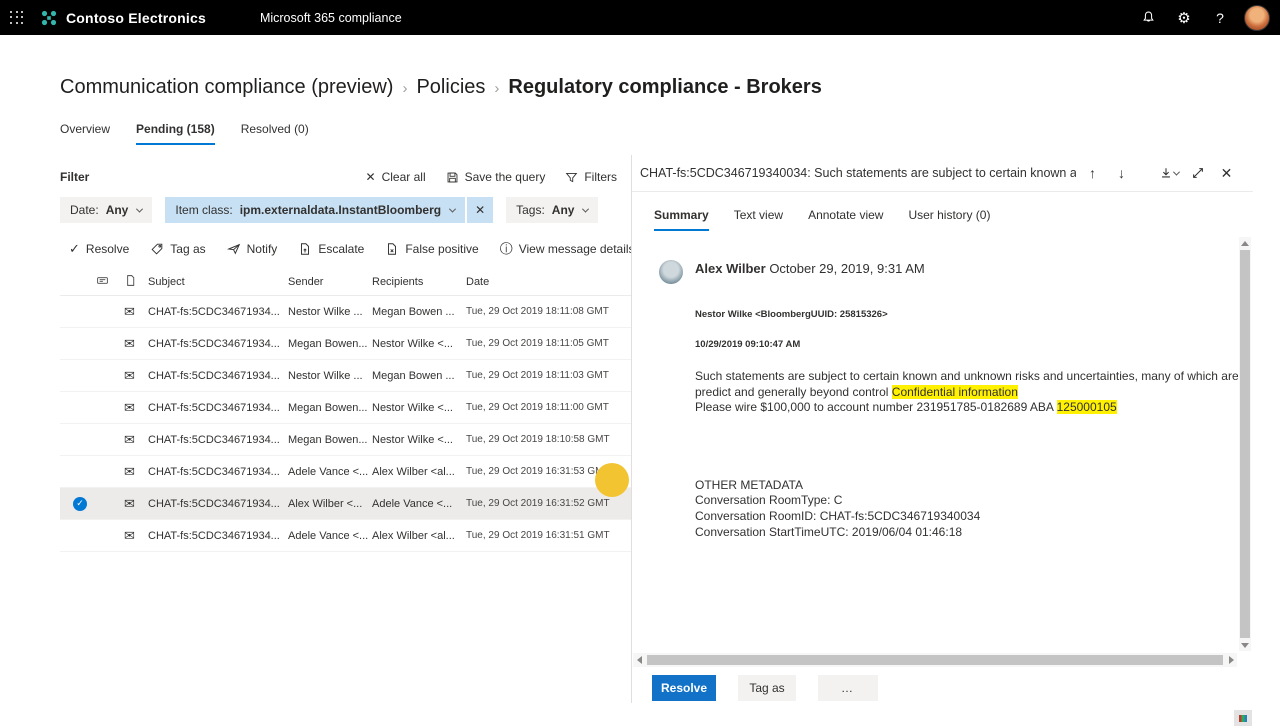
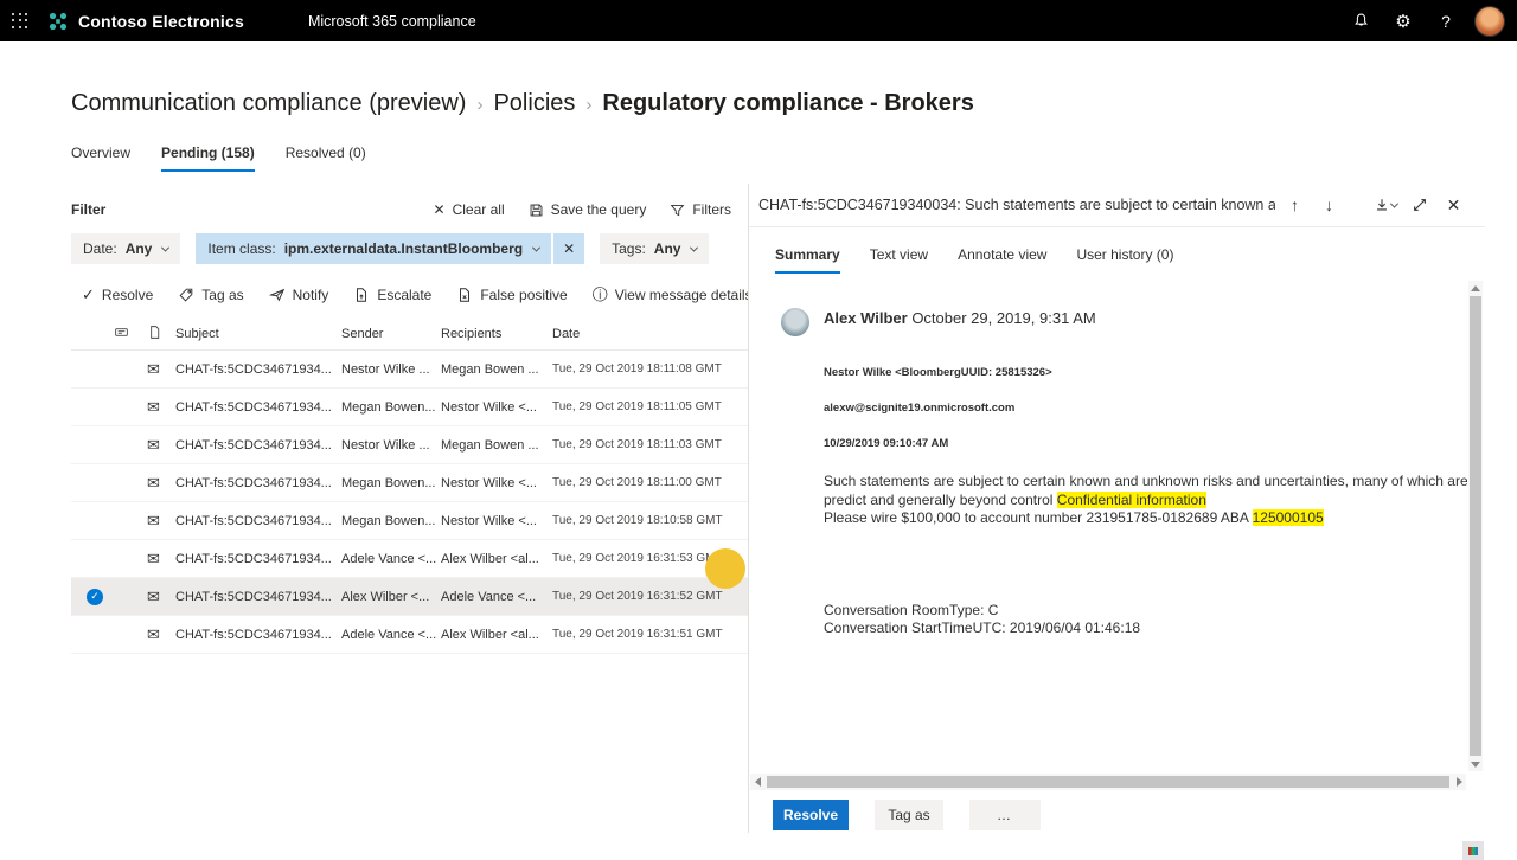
  Contoso Electronics
  Microsoft 365 compliance
  ⚙
  ?
  Communication compliance (preview)
  ›
  Policies
  ›
  Regulatory compliance - Brokers
  Overview
  Pending (158)
  Resolved (0)
  Filter
  ✕
  Clear all
  Save the query
  Filters
  Date:
  Any
  Item class:
  ipm.externaldata.InstantBloomberg
  ✕
  Tags:
  Any
  ✓
  Resolve
  Tag as
  Notify
  Escalate
  False positive
  ⓘ
  View message detail
  Subject
  Sender
  Recipients
  Date
  ✉
  CHAT-fs:5CDC34671934...
  Nestor Wilke ...
  Megan Bowen ...
  Tue, 29 Oct 2019 18:11:08 GMT
  ✉
  CHAT-fs:5CDC34671934...
  Megan Bowen...
  Nestor Wilke <...
  Tue, 29 Oct 2019 18:11:05 GMT
  ✉
  CHAT-fs:5CDC34671934...
  Nestor Wilke ...
  Megan Bowen ...
  Tue, 29 Oct 2019 18:11:03 GMT
  ✉
  CHAT-fs:5CDC34671934...
  Megan Bowen...
  Nestor Wilke <...
  Tue, 29 Oct 2019 18:11:00 GMT
  ✉
  CHAT-fs:5CDC34671934...
  Megan Bowen...
  Nestor Wilke <...
  Tue, 29 Oct 2019 18:10:58 GMT
  ✉
  CHAT-fs:5CDC34671934...
  Adele Vance <...
  Alex Wilber <al...
  Tue, 29 Oct 2019 16:31:53 G
  ✓
  ✉
  CHAT-fs:5CDC34671934...
  Alex Wilber <...
  Adele Vance <...
  Tue, 29 Oct 2019 16:31:52 GMT
  ✉
  CHAT-fs:5CDC34671934...
  Adele Vance <...
  Alex Wilber <al...
  Tue, 29 Oct 2019 16:31:51 GMT
  CHAT-fs:5CDC346719340034: Such statements are subject to certain known a
  ↑
  ↓
  ✕
  Summary
  Text view
  Annotate view
  User history (0)
  Alex Wilber October 29, 2019, 9:31 AM
  Nestor Wilke <BloombergUUID: 25815326>
+ alexw@scignite19.onmicrosoft.com
  10/29/2019 09:10:47 AM
  Such statements are subject to certain known and unknown risks and uncertainties, many of which are
  predict and generally beyond control Confidential information
  Please wire $100,000 to account number 231951785-0182689 ABA 125000105
- OTHER METADATA
  Conversation RoomType: C
- Conversation RoomID: CHAT-fs:5CDC346719340034
  Conversation StartTimeUTC: 2019/06/04 01:46:18
  Resolve
  Tag as
  …
